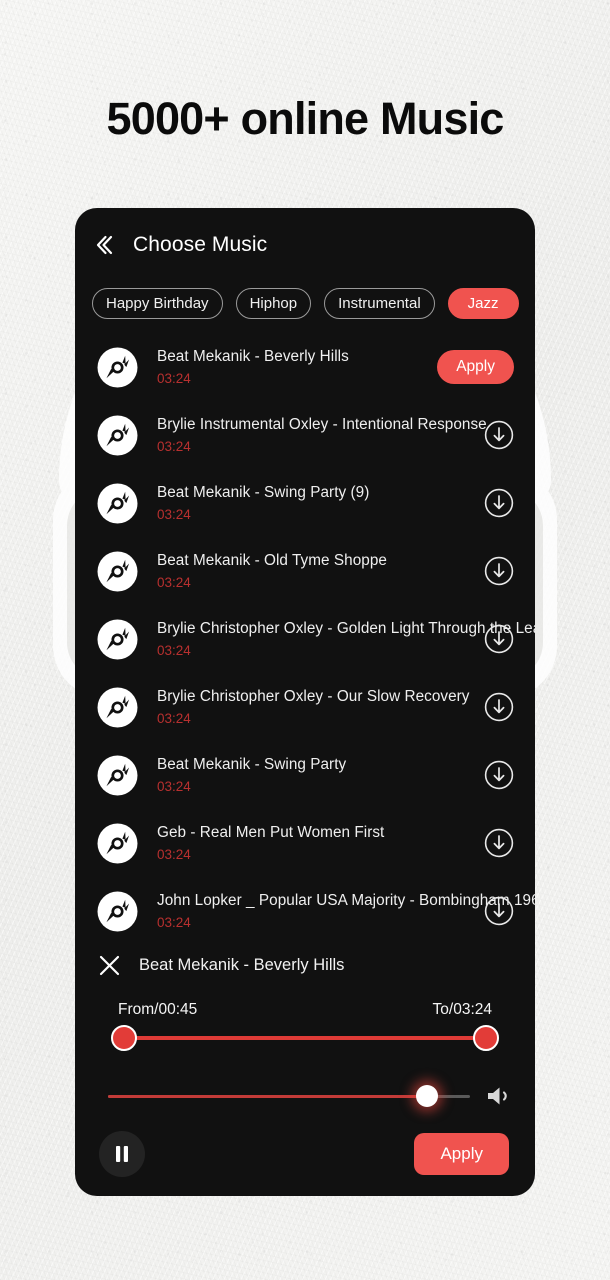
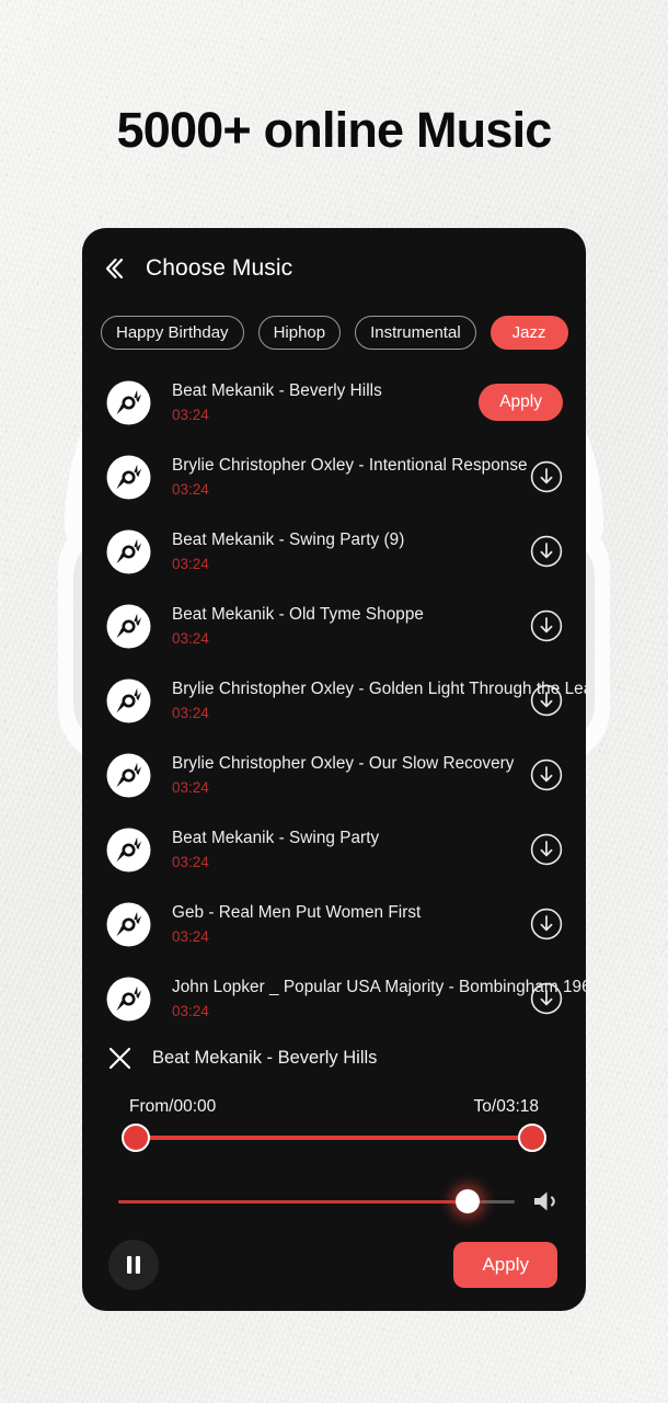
  5000+ online Music
  Choose Music
  Happy Birthday
  Hiphop
  Instrumental
  Jazz
  Beat Mekanik - Beverly Hills
  03:24
  Apply
- Brylie Instrumental Oxley - Intentional Response
+ Brylie Christopher Oxley - Intentional Response
  03:24
  Beat Mekanik - Swing Party (9)
  03:24
  Beat Mekanik - Old Tyme Shoppe
  03:24
  Brylie Christopher Oxley - Golden Light Throughh Le
  03:24
  Brylie Christopher Oxley - Our Slow Recovery
  03:24
  Beat Mekanik - Swing Party
  03:24
  Geb - Real Men Put Women First
  03:24
  John Lopker _ Popular USA Majority - Bombingham 19
  03:24
  Beat Mekanik - Beverly Hills
- From/00:45
+ From/00:00
- To/03:24
+ To/03:18
  Apply
